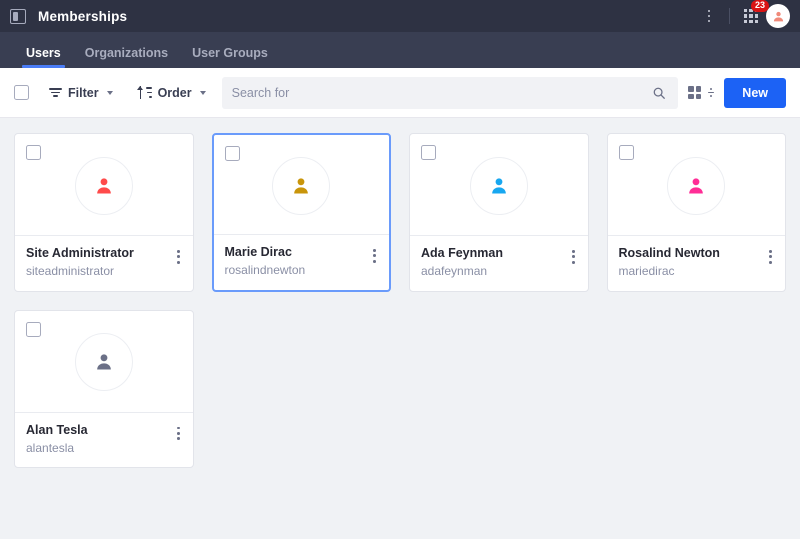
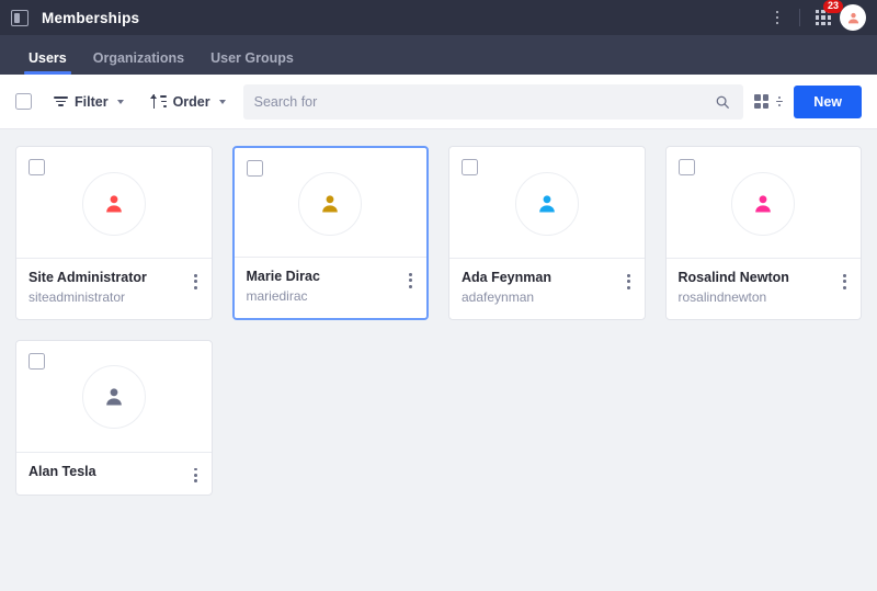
  Memberships
  23
  Users
  Organizations
  User Groups
  Filter
  Order
  Search for
  New
  Site Administrator
  siteadministrator
  Marie Dirac
- rosalindnewton
+ mariedirac
  Ada Feynman
  adafeynman
  Rosalind Newton
- mariedirac
+ rosalindnewton
  Alan Tesla
- alantesla
